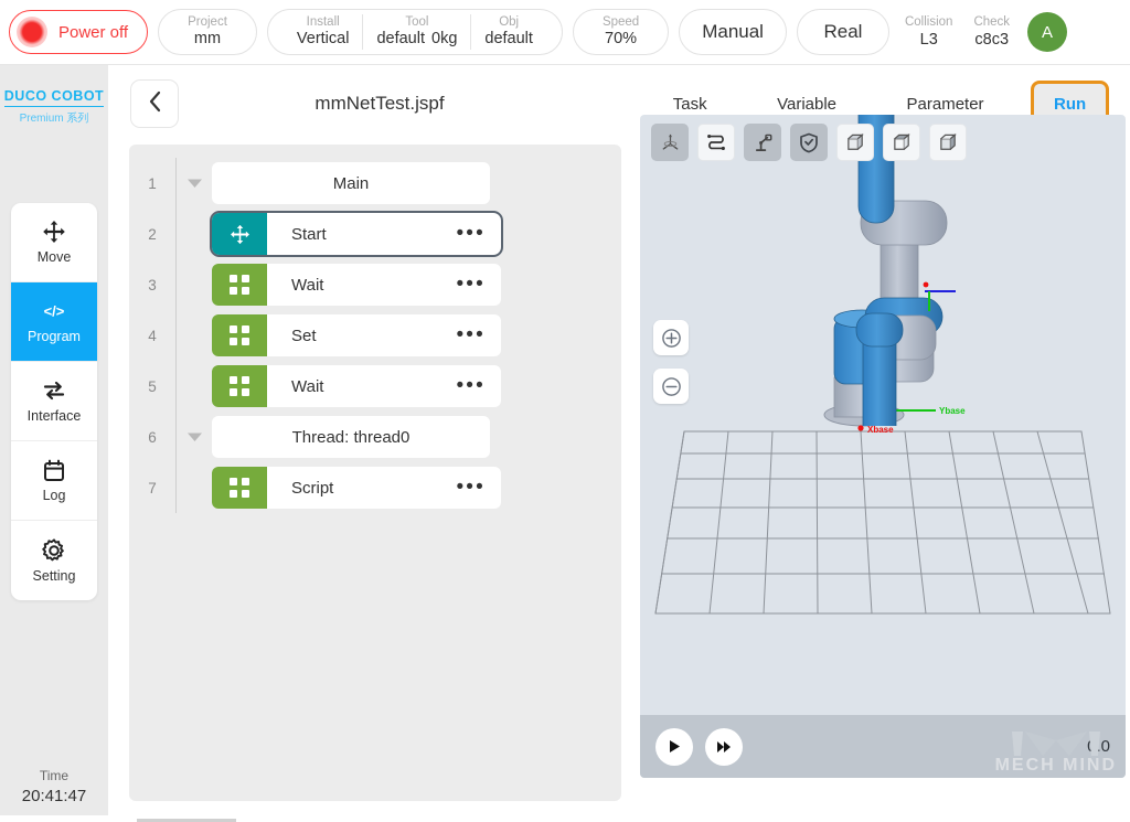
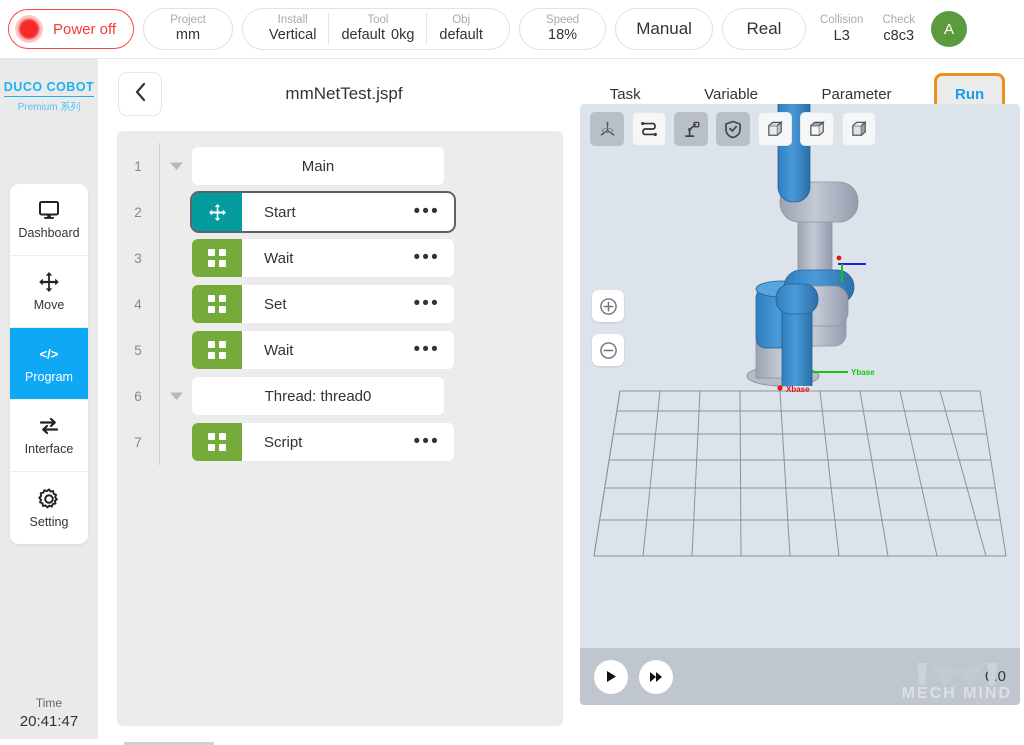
  Power off
  Project
  mm
  Install
  Vertical
  Tool
  default
  0kg
  Obj
  default
  Speed
- 70%
+ 18%
  Manual
  Real
  Collision
  L3
  Check
  c8c3
  A
  DUCO COBOT
  Premium 系列
+ Dashboard
  Move
  </>
  Program
  Interface
- Log
  Setting
  Time
  20:41:47
  mmNetTest.jspf
  1
  Main
  2
  Start
  •••
  3
  Wait
  •••
  4
  Set
  •••
  5
  Wait
  •••
  6
  Thread: thread0
  7
  Script
  •••
  Task
  Variable
  Parameter
  Run
  Ybase
  Xbase
  MECH MIND
